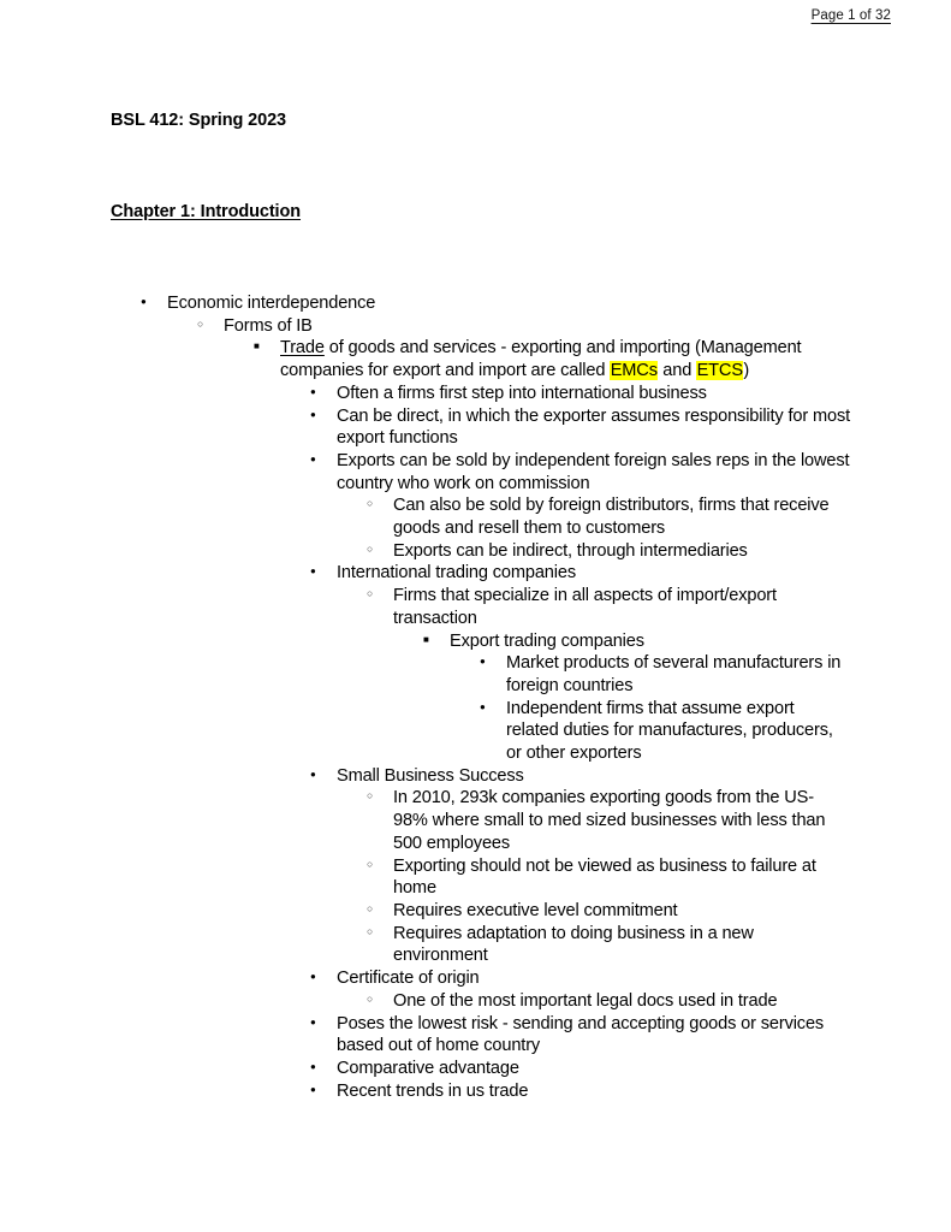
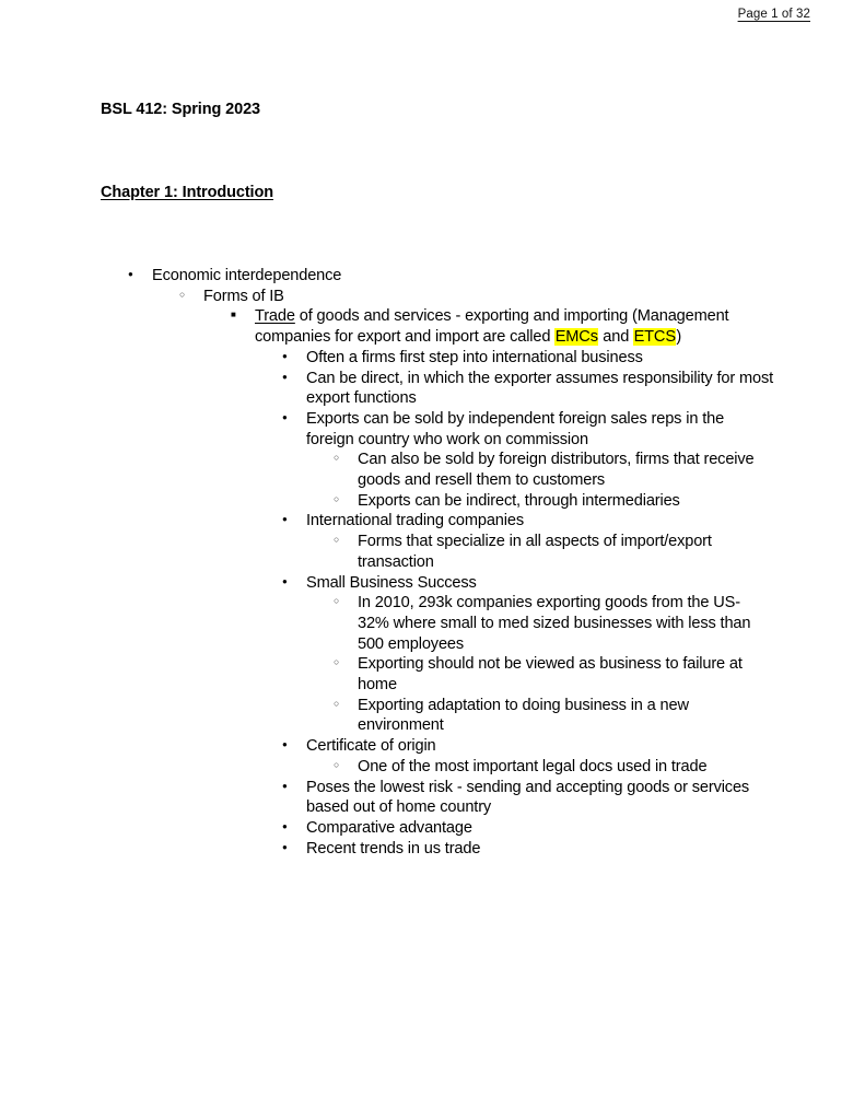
  Page 1 of 32
  BSL 412: Spring 2023
  Chapter 1: Introduction
  Economic interdependence
  Forms of IB
  Trade of goods and services - exporting and importing (Management companies for export and import are called EMCs and ETCS)
  Often a firms first step into international business
  Can be direct, in which the exporter assumes responsibility for most export functions
- Exports can be sold by independent foreign sales reps in the lowest country who work on commission
+ Exports can be sold by independent foreign sales reps in the foreign country who work on commission
  Can also be sold by foreign distributors, firms that receive goods and resell them to customers
  Exports can be indirect, through intermediaries
  International trading companies
- Firms that specialize in all aspects of import/export transaction
+ Forms that specialize in all aspects of import/export transaction
- Export trading companies
- Market products of several manufacturers in foreign countries
- Independent firms that assume export related duties for manufactures, producers, or other exporters
  Small Business Success
- In 2010, 293k companies exporting goods from the US- 98% where small to med sized businesses with less than 500 employees
+ In 2010, 293k companies exporting goods from the US- 32% where small to med sized businesses with less than 500 employees
  Exporting should not be viewed as business to failure at home
- Requires executive level commitment
- Requires adaptation to doing business in a new environment
+ Exporting adaptation to doing business in a new environment
  Certificate of origin
  One of the most important legal docs used in trade
  Poses the lowest risk - sending and accepting goods or services based out of home country
  Comparative advantage
  Recent trends in us trade
